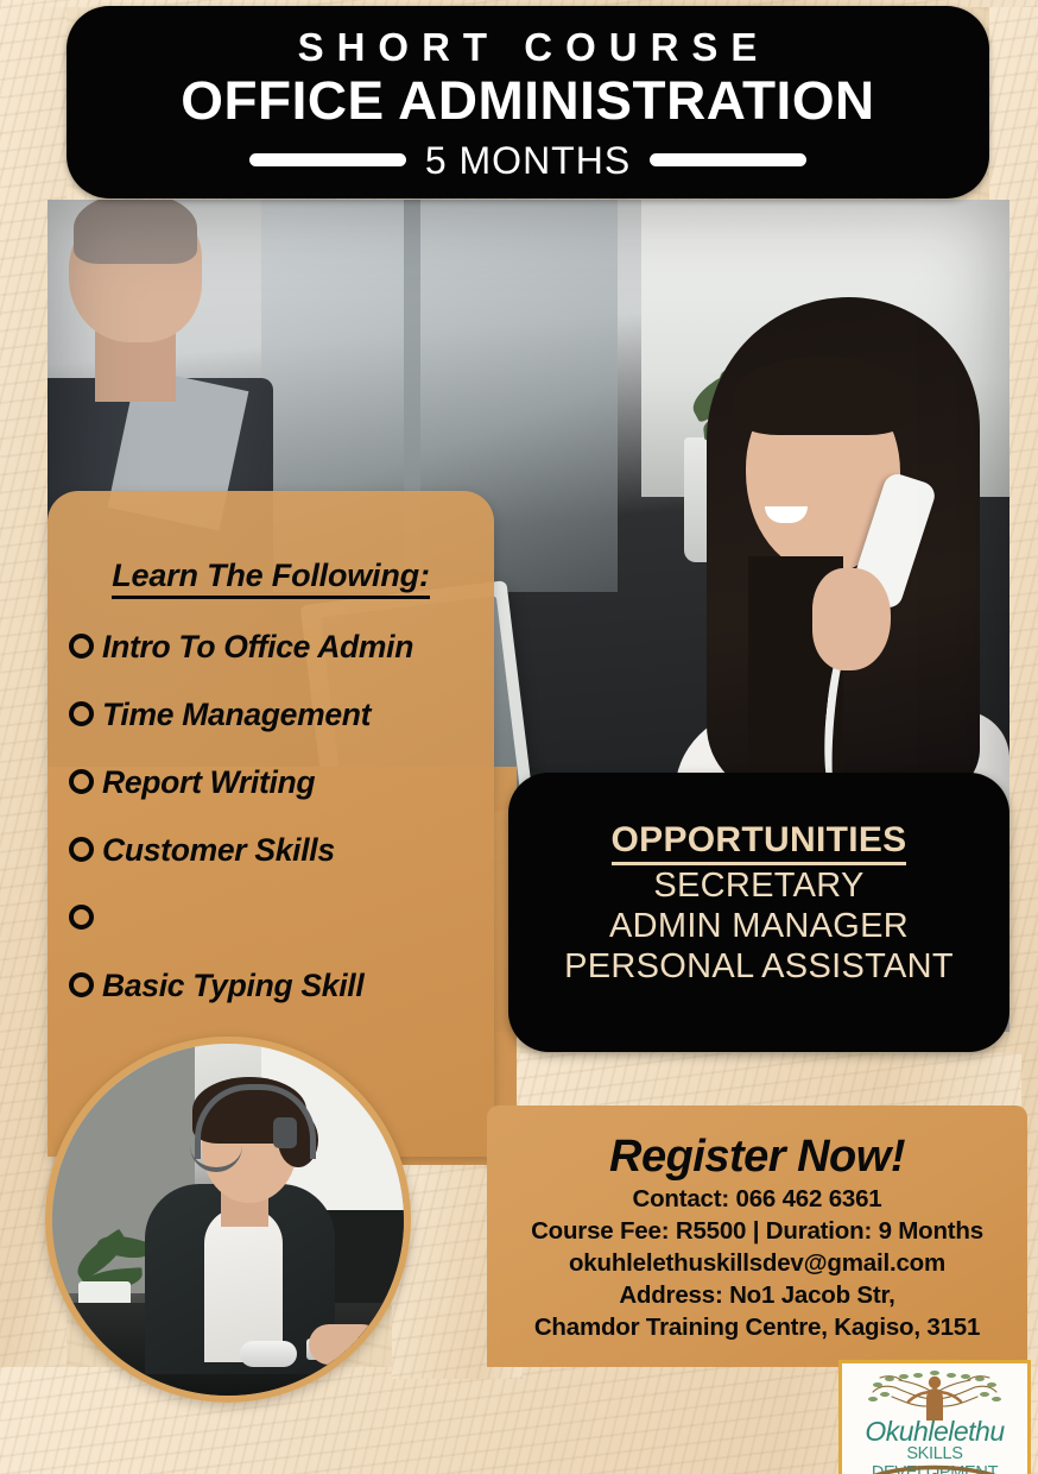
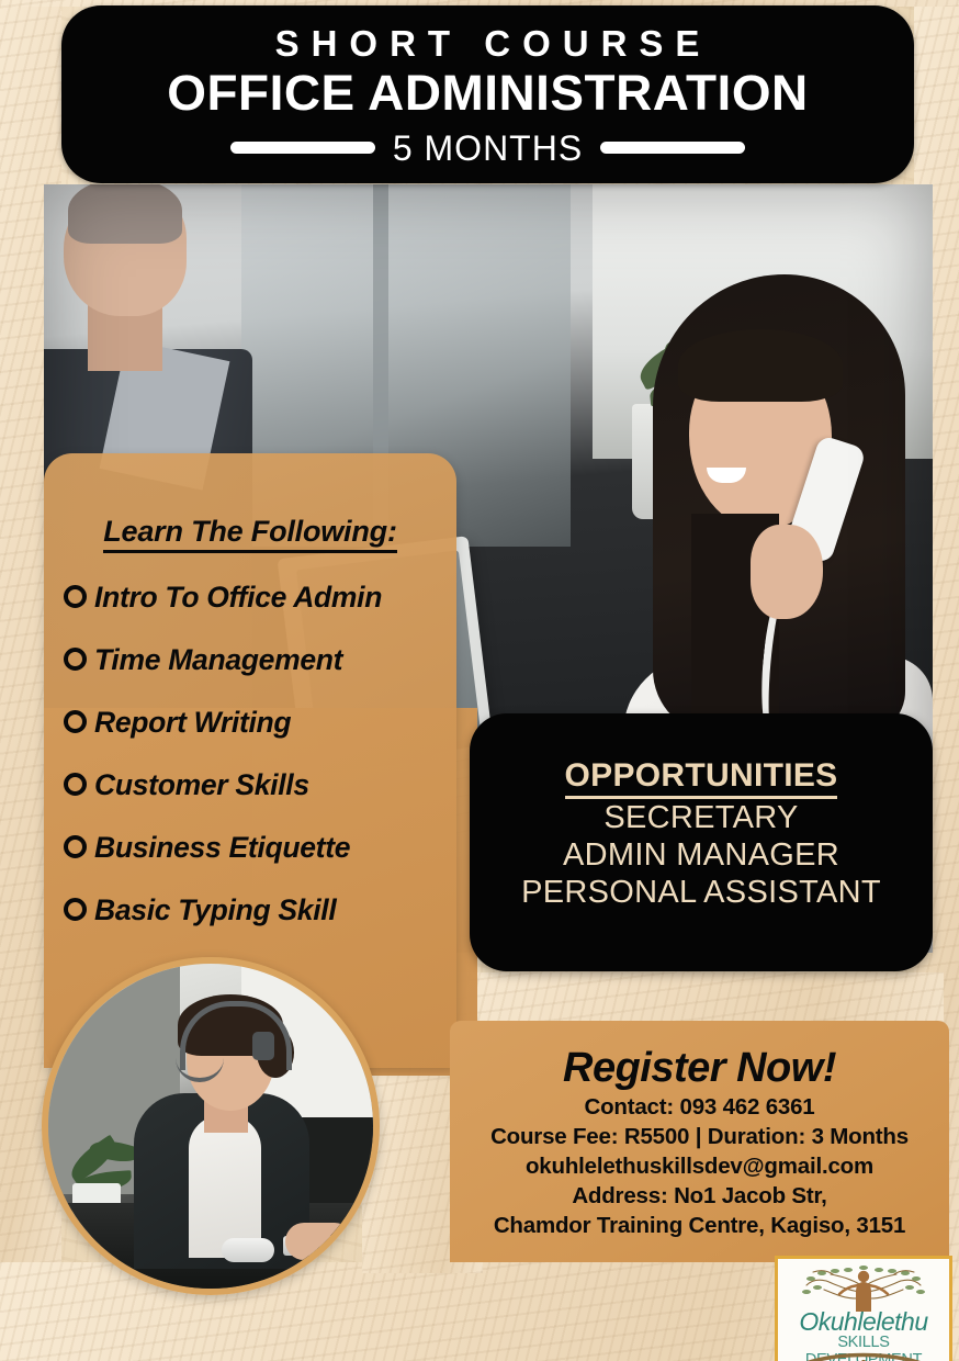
  SHORT COURSE
  OFFICE ADMINISTRATION
  5 MONTHS
  Learn The Following:
  Intro To Office Admin
  Time Management
  Report Writing
  Customer Skills
+ Business Etiquette
  Basic Typing Skill
  OPPORTUNITIES
  SECRETARY
  ADMIN MANAGER
  PERSONAL ASSISTANT
  Register Now!
- Contact: 066 462 6361
+ Contact: 093 462 6361
- Course Fee: R5500 | Duration: 9 Months
+ Course Fee: R5500 | Duration: 3 Months
  okuhlelethuskillsdev@gmail.com
  Address: No1 Jacob Str,
  Chamdor Training Centre, Kagiso, 3151
  Okuhlelethu
  SKILLS VELOPMET
